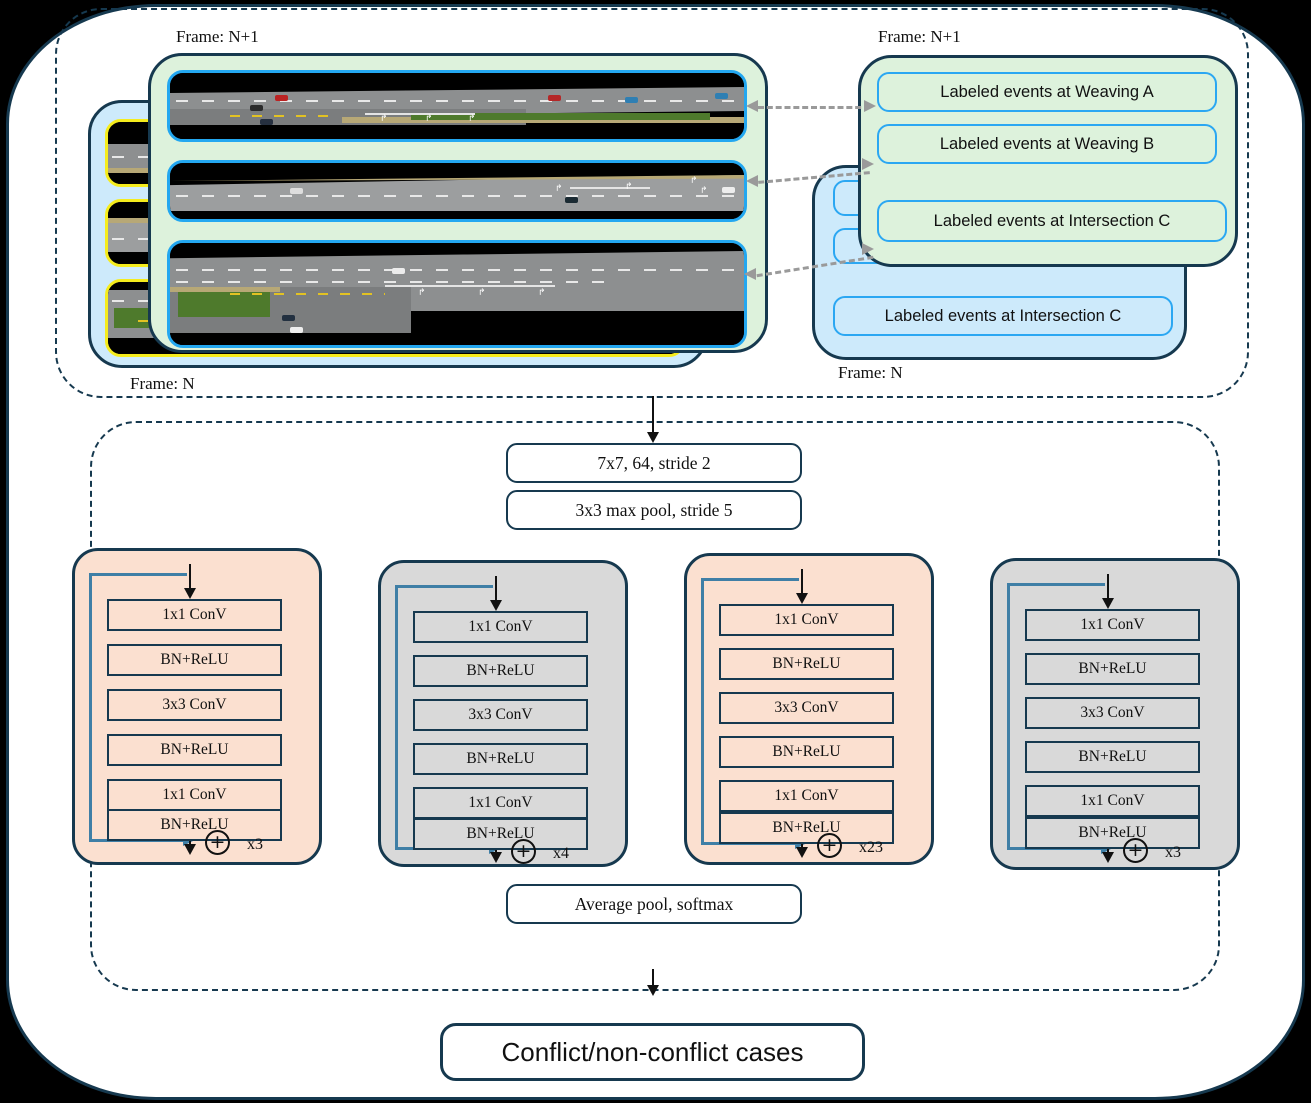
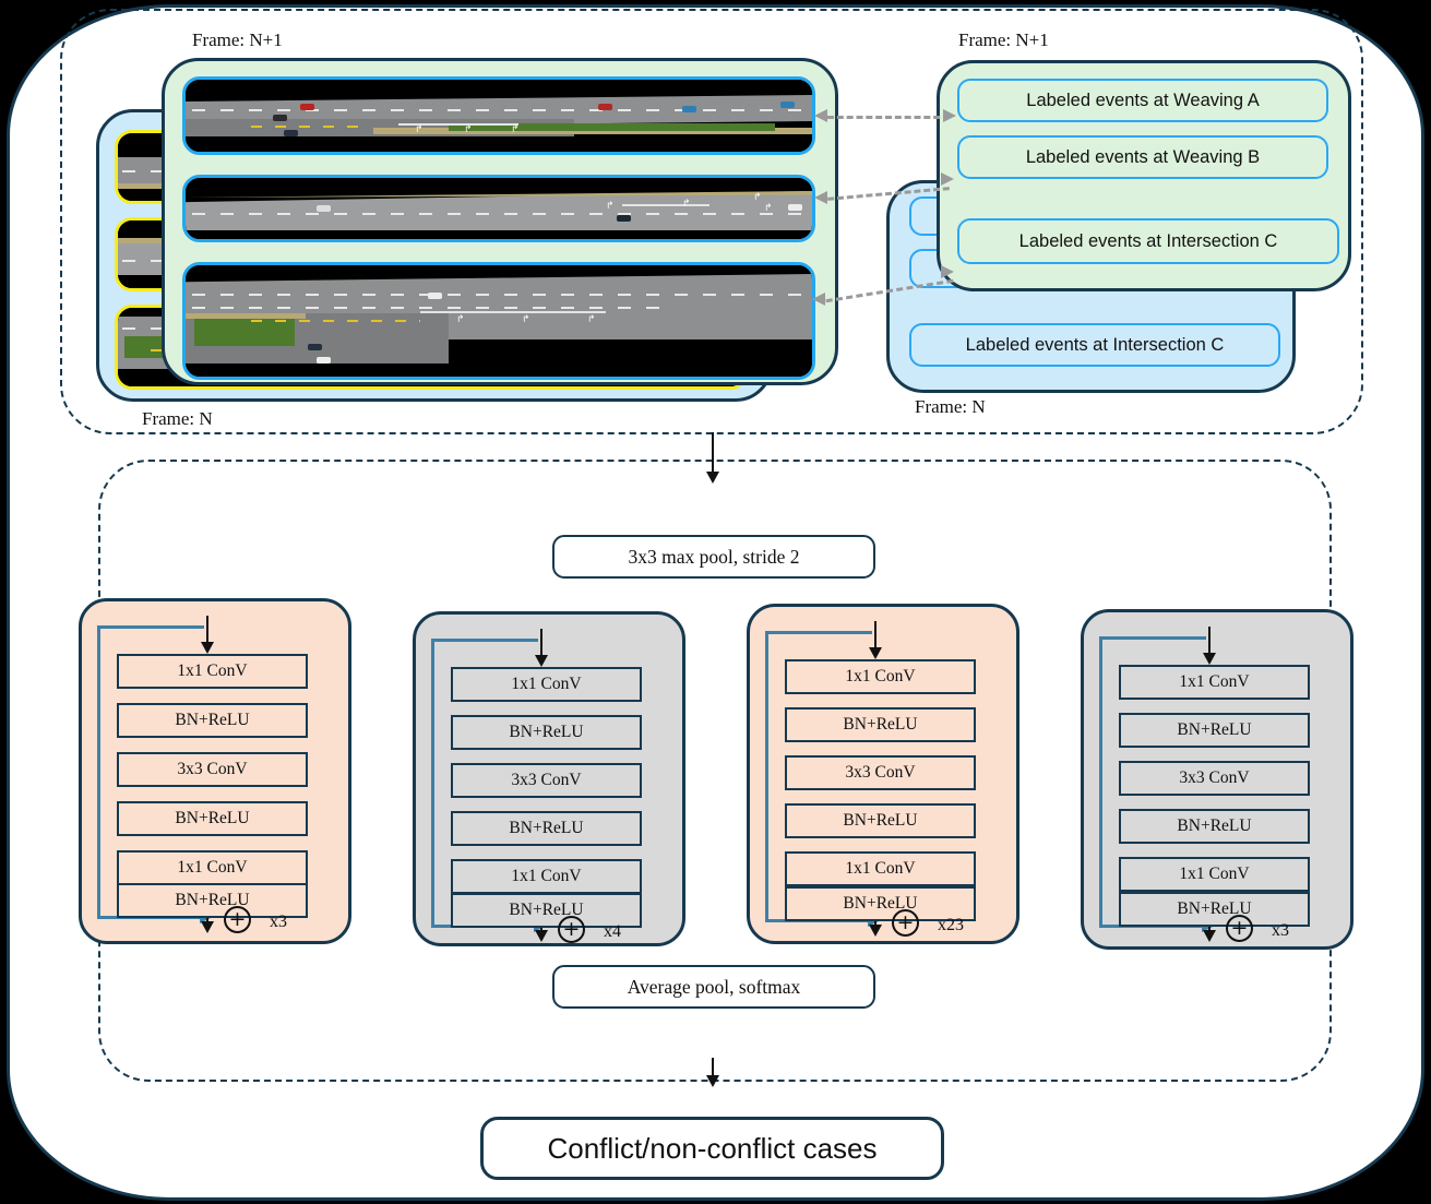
  Frame: N+1
  Frame: N
  Frame: N+1
  Frame: N
  ↱
  ↱
  ↱
  ↱
  ↱
  ↱
  ↱
  ↱
  ↱
  ↱
  Labeled events at Intersection C
  Labeled events at Weaving A
  Labeled events at Weaving B
  Labeled events at Intersection C
- 7x7, 64, stride 2
- 3x3 max pool, stride 5
+ 3x3 max pool, stride 2
  1x1 ConV
  BN+ReLU
  3x3 ConV
  BN+ReLU
  1x1 ConV
  BN+ReLU
  +
  x3
  1x1 ConV
  BN+ReLU
  3x3 ConV
  BN+ReLU
  1x1 ConV
  BN+ReLU
  +
  x4
  1x1 ConV
  BN+ReLU
  3x3 ConV
  BN+ReLU
  1x1 ConV
  BN+ReLU
  +
  x23
  1x1 ConV
  BN+ReLU
  3x3 ConV
  BN+ReLU
  1x1 ConV
  BN+ReLU
  +
  x3
  Average pool, softmax
  Conflict/non-conflict cases
